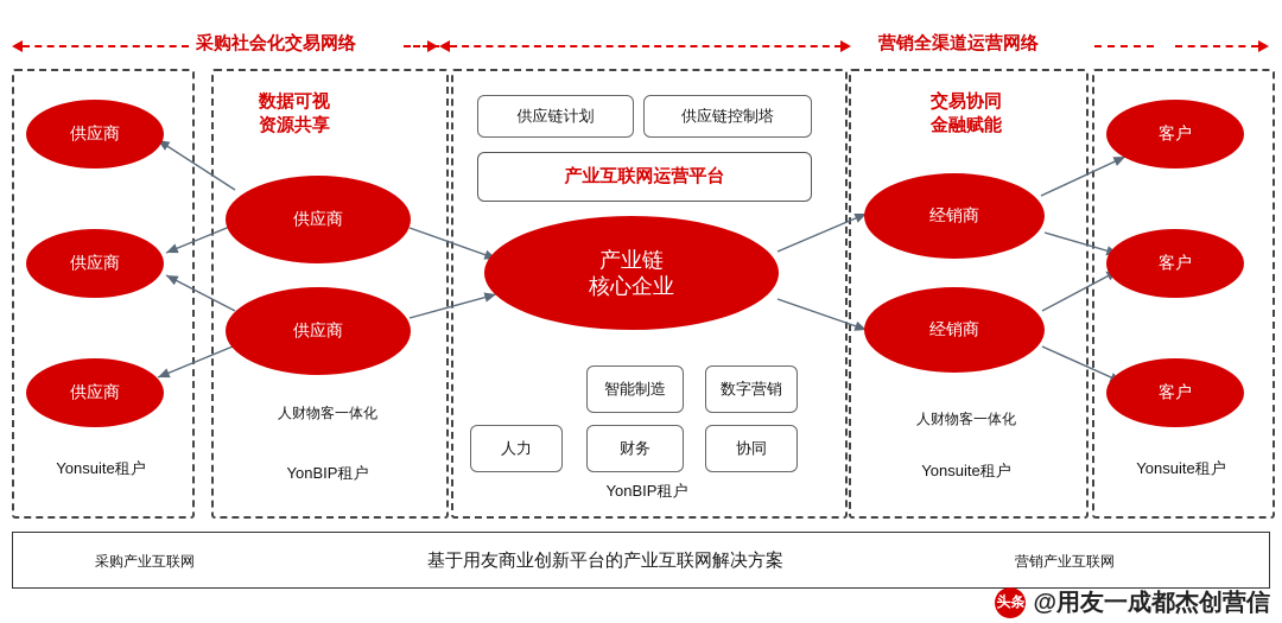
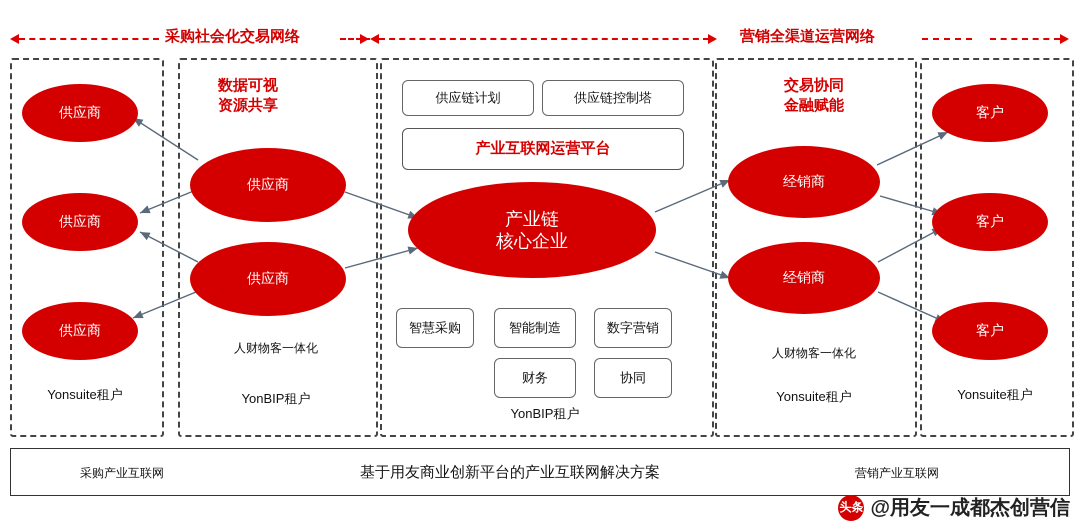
  采购社会化交易网络
  营销全渠道运营网络
  供应商
  供应商
  供应商
  Yonsuite租户
  数据可视
  资源共享
  供应商
  供应商
  人财物客一体化
  YonBIP租户
  供应链计划
  供应链控制塔
  产业互联网运营平台
  产业链
  核心企业
+ 智慧采购
  智能制造
  数字营销
- 人力
  财务
  协同
  YonBIP租户
  交易协同
  金融赋能
  经销商
  经销商
  人财物客一体化
  Yonsuite租户
  客户
  客户
  客户
  Yonsuite租户
  采购产业互联网
  基于用友商业创新平台的产业互联网解决方案
  营销产业互联网
  头条
  @用友一成都杰创营信
